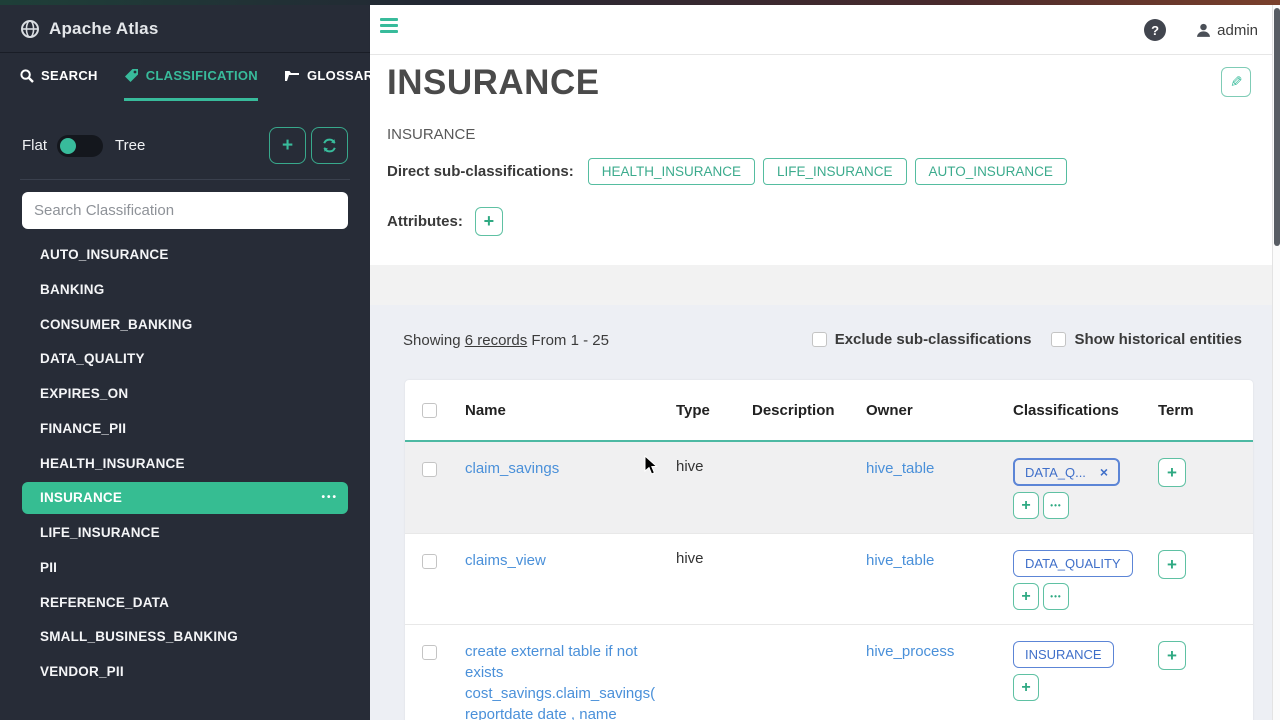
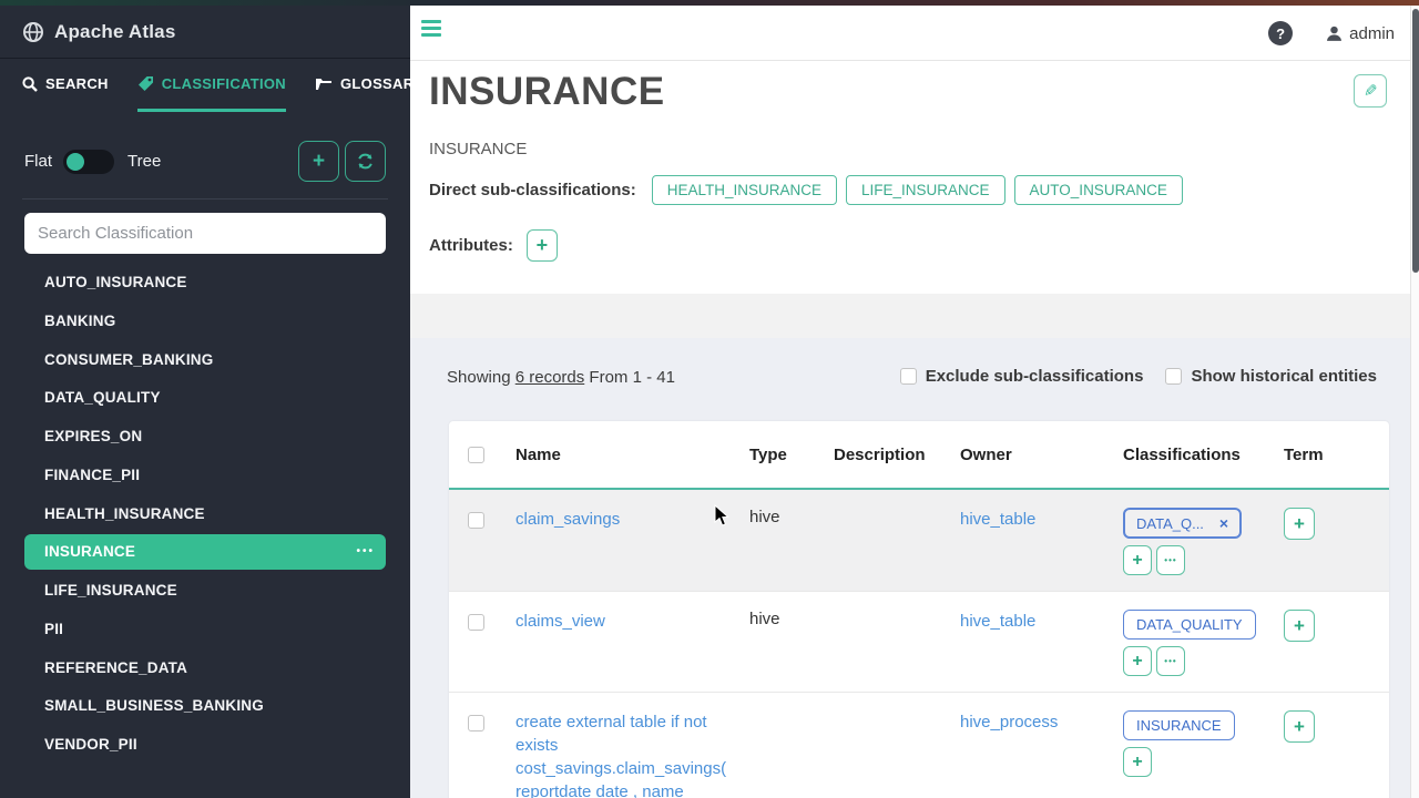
  Apache Atlas
  SEARCH
  CLASSIFICATION
  GLOSSAR
  Flat
  Tree
  +
  Search Classification
  AUTO_INSURANCE
  BANKING
  CONSUMER_BANKING
  DATA_QUALITY
  EXPIRES_ON
  FINANCE_PII
  HEALTH_INSURANCE
  INSURANCE
  •••
  LIFE_INSURANCE
  PII
  REFERENCE_DATA
  SMALL_BUSINESS_BANKING
  VENDOR_PII
  ?
  admin
  INSURANCE
  INSURANCE
  Direct sub-classifications:
  HEALTH_INSURANCE
  LIFE_INSURANCE
  AUTO_INSURANCE
  Attributes:
  +
- Showing 6 records From 1 - 25
+ Showing 6 records From 1 - 41
  Exclude sub-classifications
  Show historical entities
  Name
  Type
  Description
  Owner
  Classifications
  Term
  claim_savings
  hive
  hive_table
  DATA_Q...
  ×
  +
  •••
  +
  claims_view
  hive
  hive_table
  DATA_QUALITY
  +
  •••
  +
  create external table if not exists cost_savings.claim_savings( reportdate date , name
  hive_process
  INSURANCE
  +
  +
